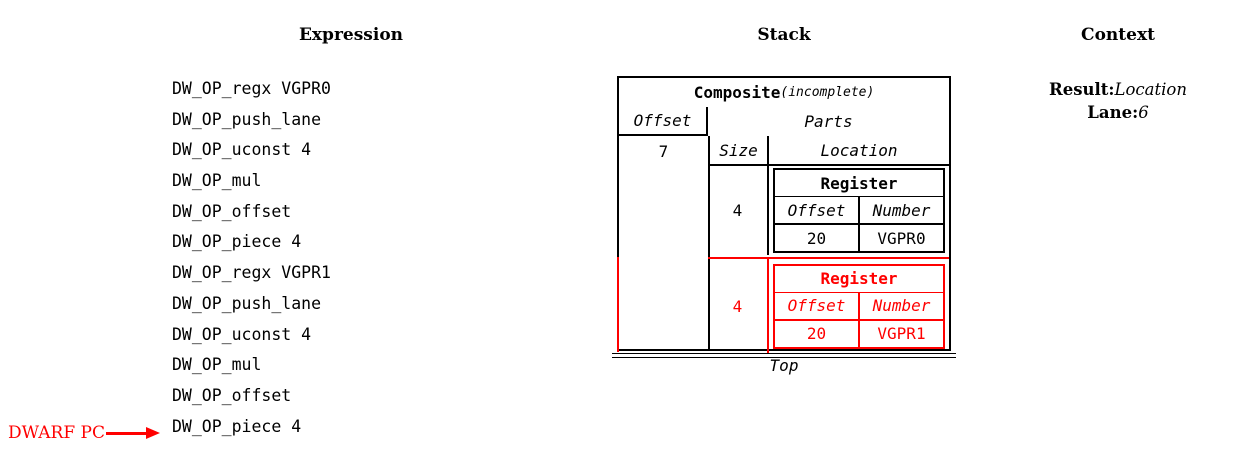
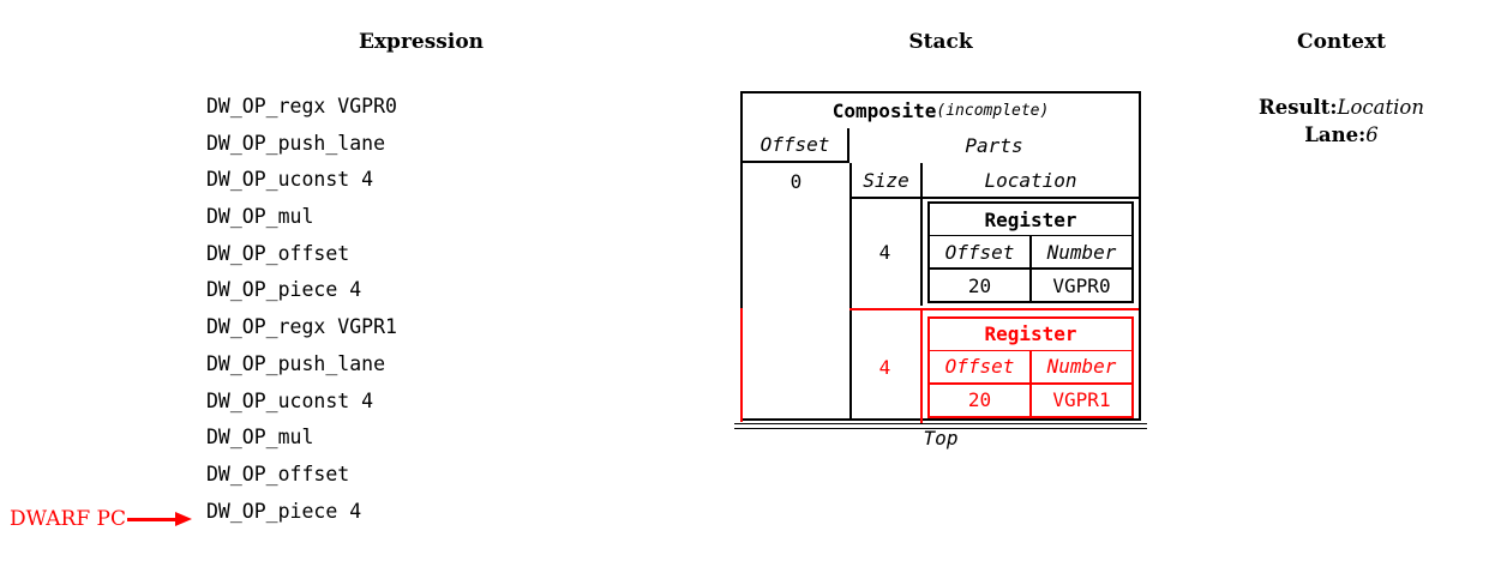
  Expression
  Stack
  Context
  DW_OP_regx VGPR0
  DW_OP_push_lane
  DW_OP_uconst 4
  DW_OP_mul
  DW_OP_offset
  DW_OP_piece 4
  DW_OP_regx VGPR1
  DW_OP_push_lane
  DW_OP_uconst 4
  DW_OP_mul
  DW_OP_offset
  DW_OP_piece 4
  DWARF PC
  Composite
  (incomplete)
  Offset
  Parts
- 7
+ 0
  Size
  Location
  4
  Register
  Offset
  Number
  20
  VGPR0
  4
  Register
  Offset
  Number
  20
  VGPR1
  Top
  Result:Location
  Lane:6
